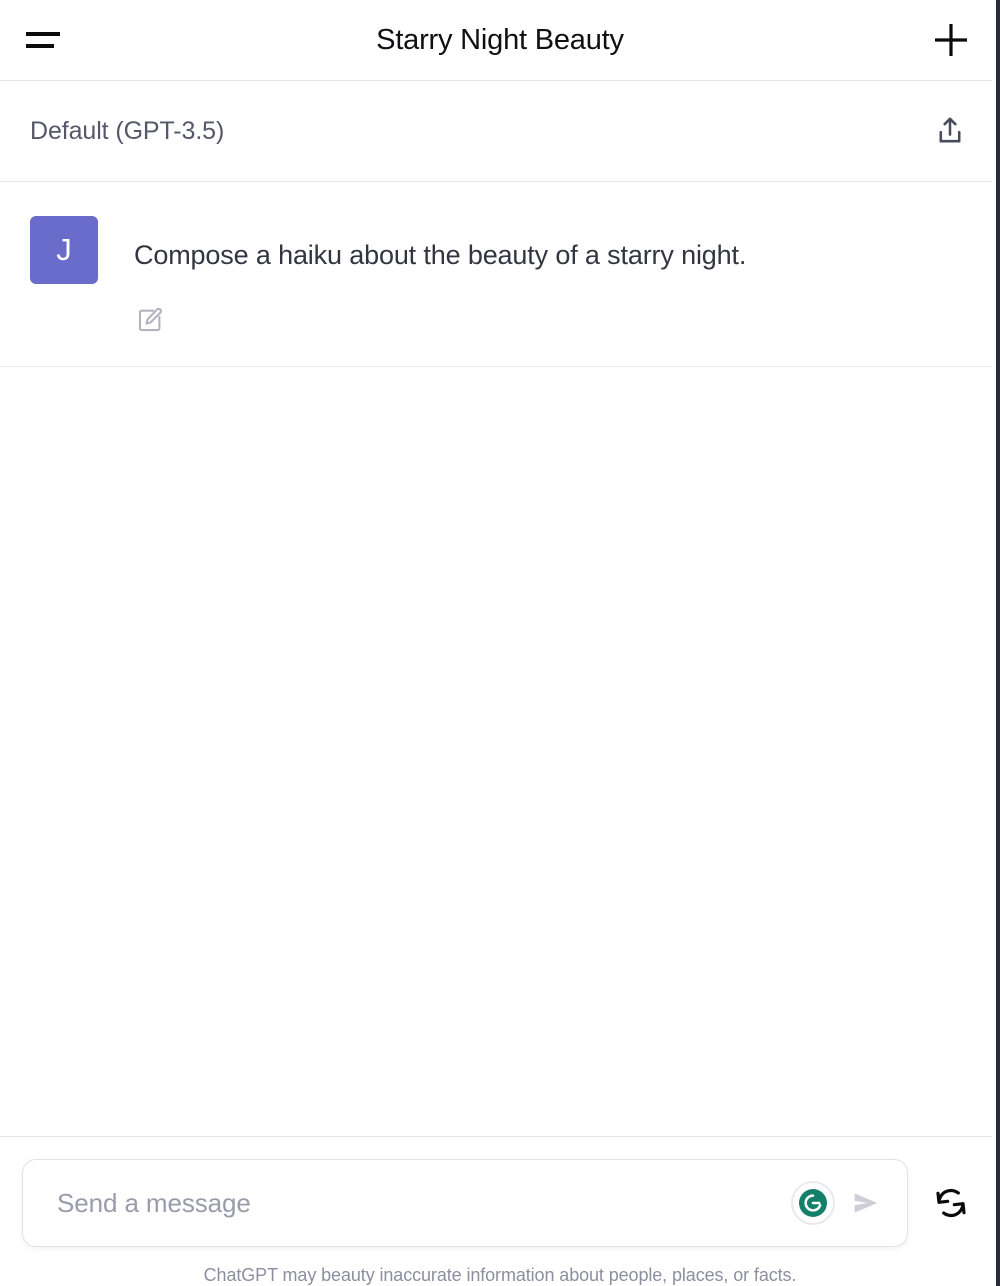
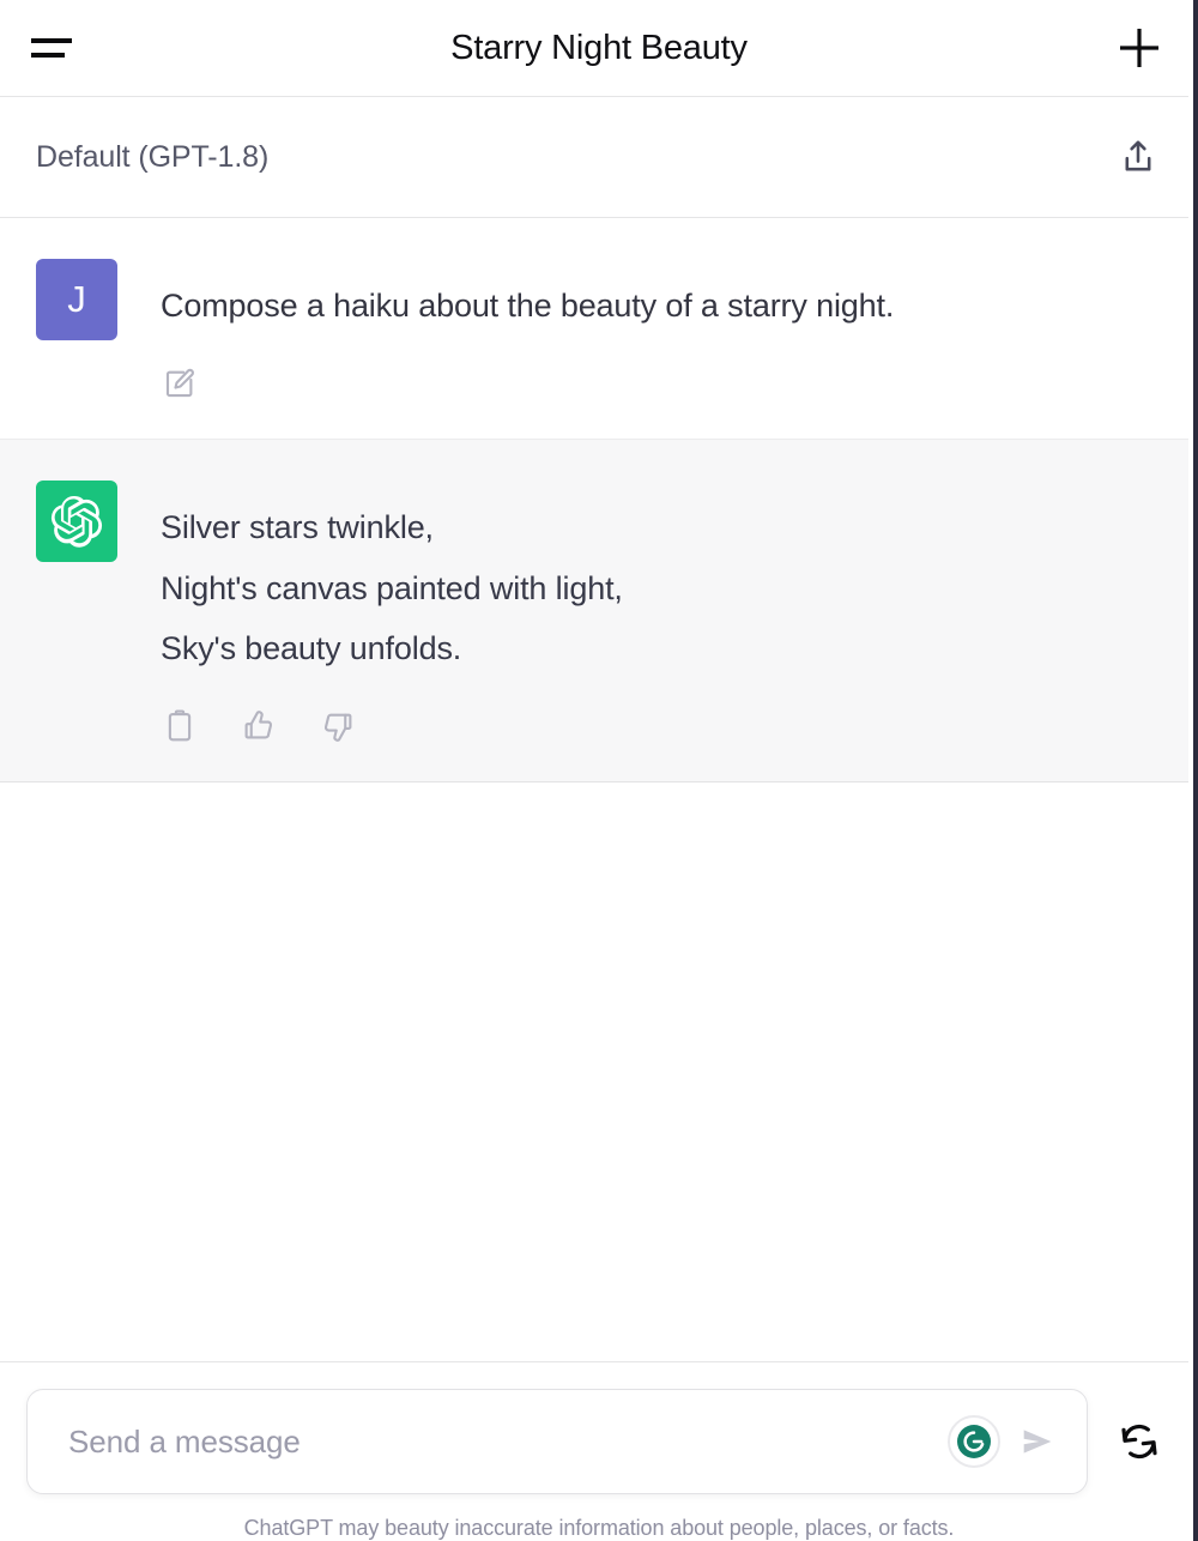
  Starry Night Beauty
- Default (GPT-3.5)
+ Default (GPT-1.8)
  J
  Compose a haiku about the beauty of a starry night.
+ Silver stars twinkle,
+ Night's canvas painted with light,
+ Sky's beauty unfolds.
  Send a message
  ChatGPT may beauty inaccurate information about people, places, or facts.
